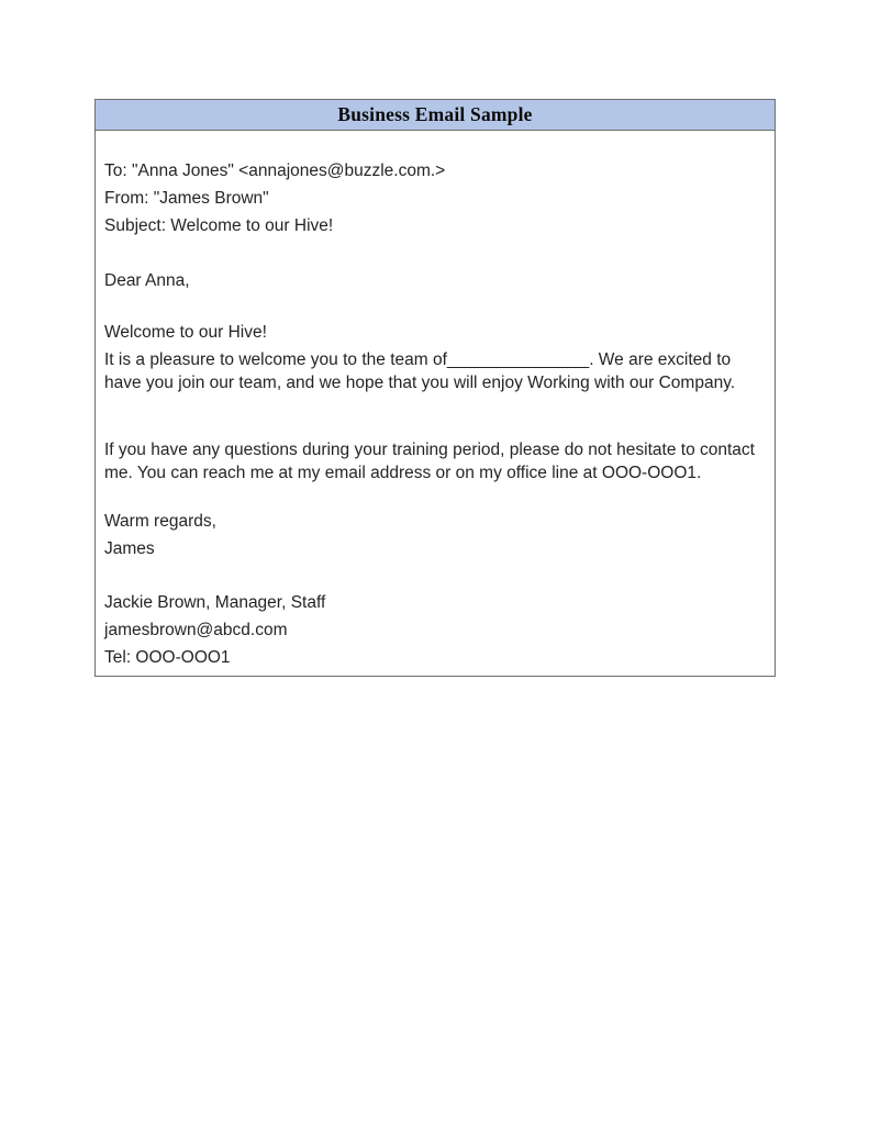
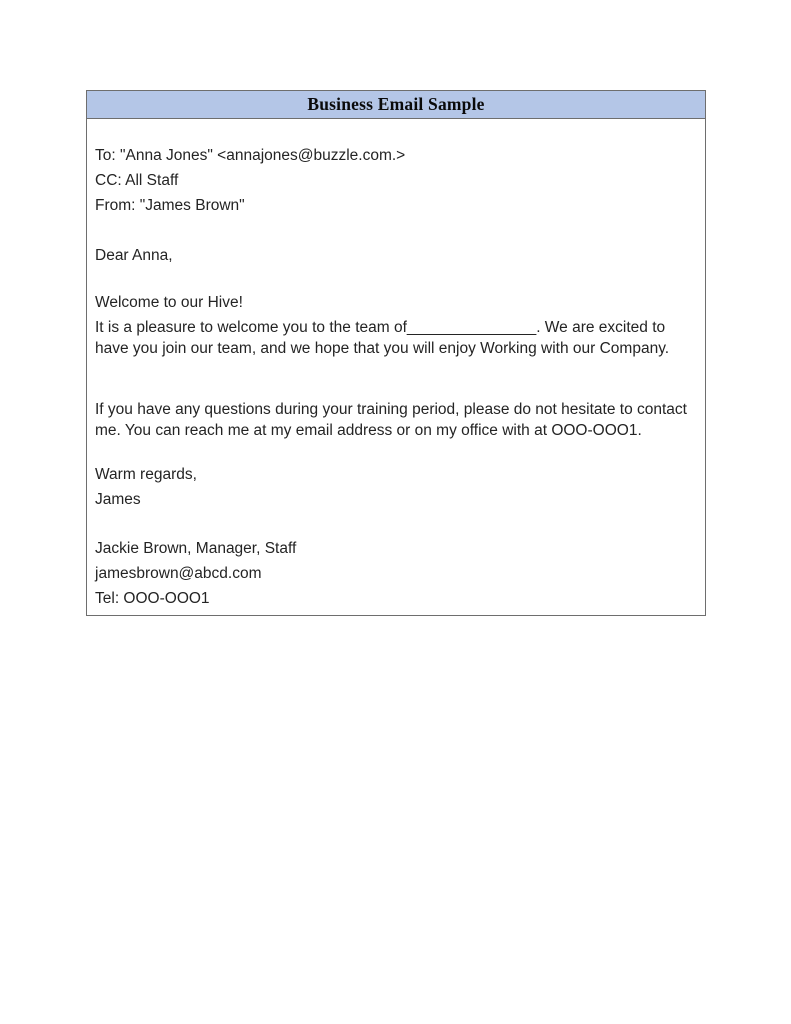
  Business Email Sample
  To: "Anna Jones" <annajones@buzzle.com.>
+ CC: All Staff
  From: "James Brown"
- Subject: Welcome to our Hive!
  Dear Anna,
  Welcome to our Hive!
  It is a pleasure to welcome you to the team of_______________. We are excited to have you join our team, and we hope that you will enjoy Working with our Company.
- If you have any questions during your training period, please do not hesitate to contact me. You can reach me at my email address or on my office line at OOO-OOO1.
+ If you have any questions during your training period, please do not hesitate to contact me. You can reach me at my email address or on my office with at OOO-OOO1.
  Warm regards,
  James
  Jackie Brown, Manager, Staff
  jamesbrown@abcd.com
  Tel: OOO-OOO1
